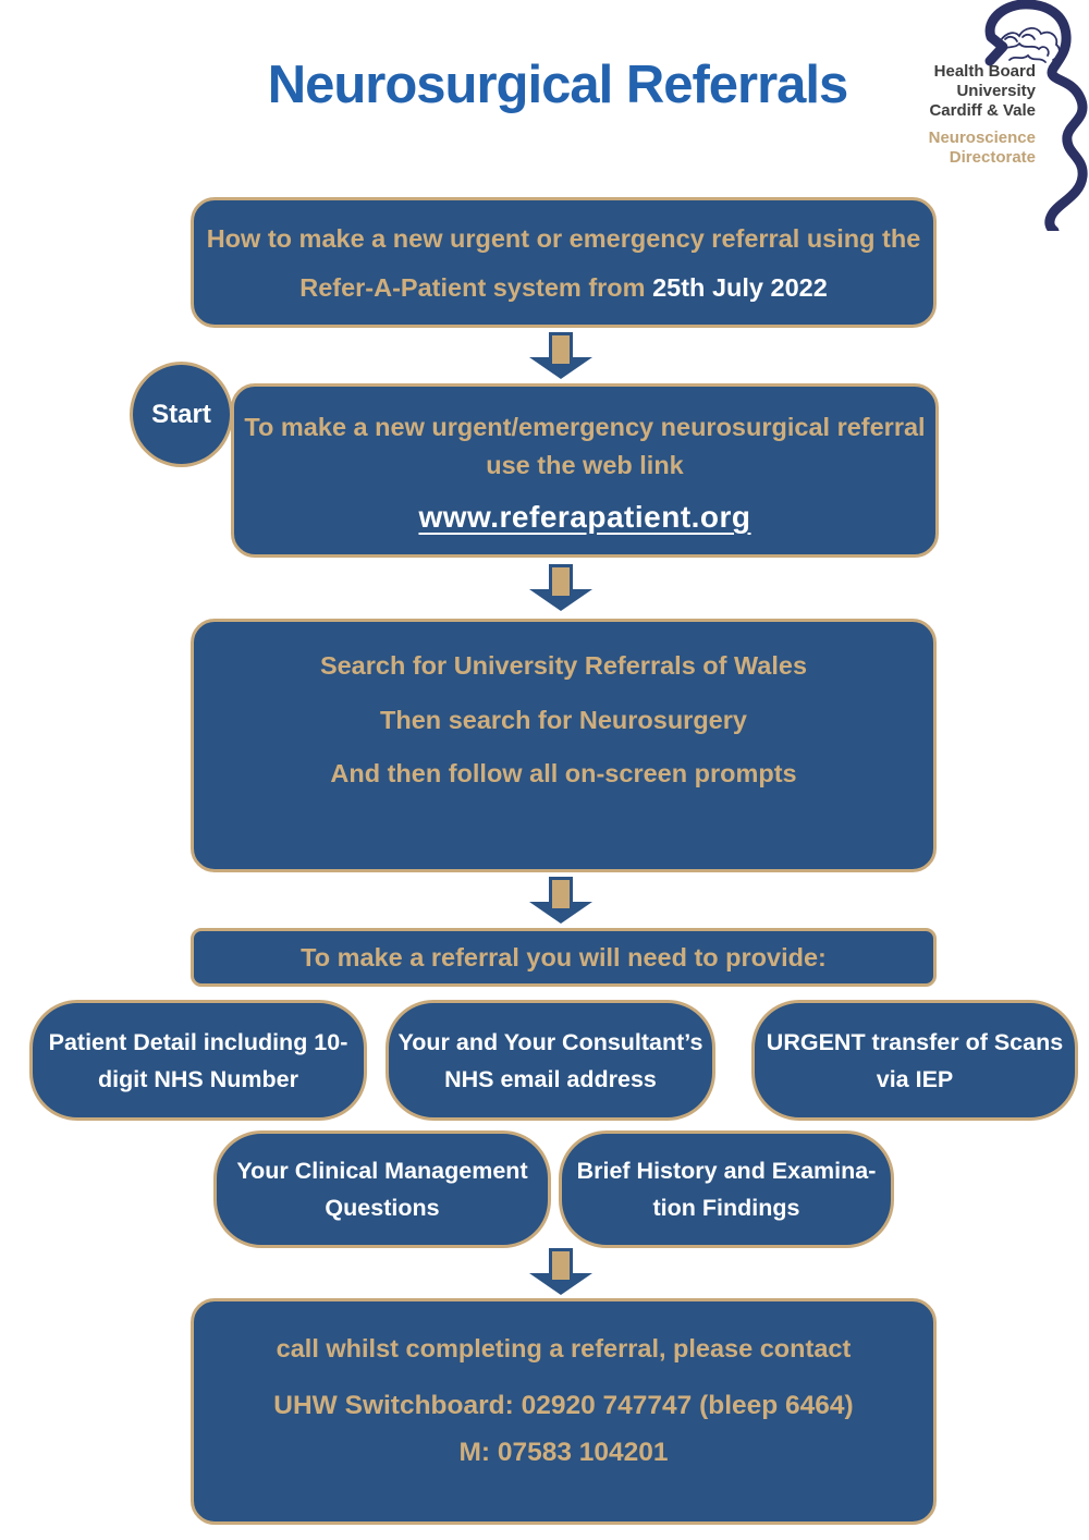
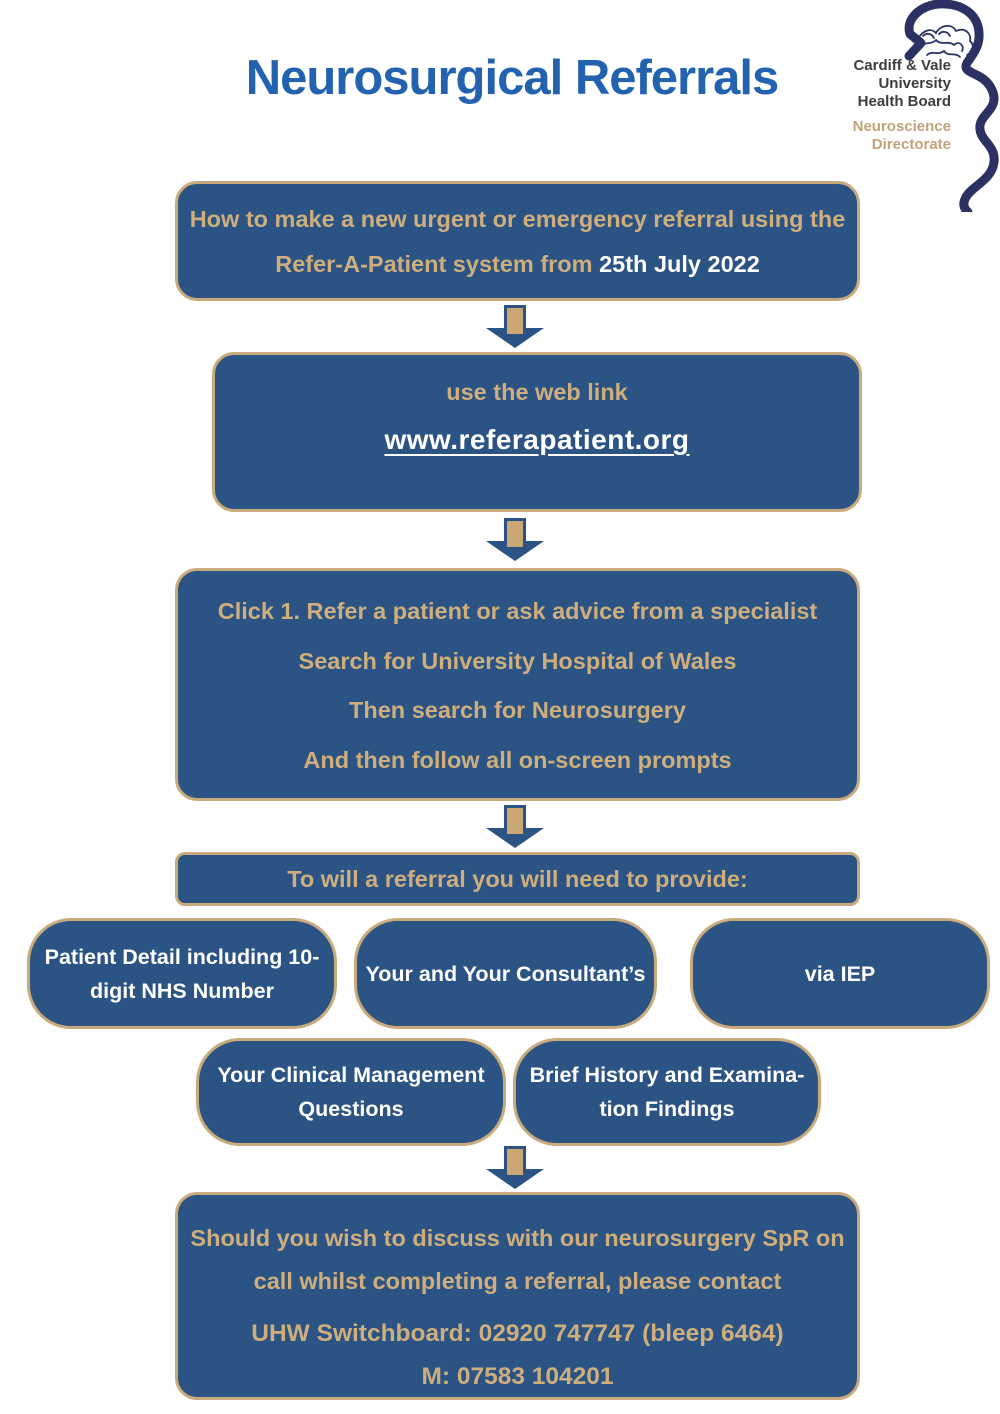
  Neurosurgical Referrals
- Health Board
+ Cardiff & Vale
  University
- Cardiff & Vale
+ Health Board
  Neuroscience
  Directorate
  How to make a new urgent or emergency referral using the
  Refer-A-Patient system from 25th July 2022
- Start
- To make a new urgent/emergency neurosurgical referral
  use the web link
  www.referapatient.org
+ Click 1. Refer a patient or ask advice from a specialist
- Search for University Referrals of Wales
+ Search for University Hospital of Wales
  Then search for Neurosurgery
  And then follow all on-screen prompts
- To make a referral you will need to provide:
+ To will a referral you will need to provide:
  Patient Detail including 10-
  digit NHS Number
  Your and Your Consultant’s
- NHS email address
- URGENT transfer of Scans
  via IEP
  Your Clinical Management
  Questions
  Brief History and Examina-
  tion Findings
+ Should you wish to discuss with our neurosurgery SpR on
  call whilst completing a referral, please contact
  UHW Switchboard: 02920 747747 (bleep 6464)
  M: 07583 104201
